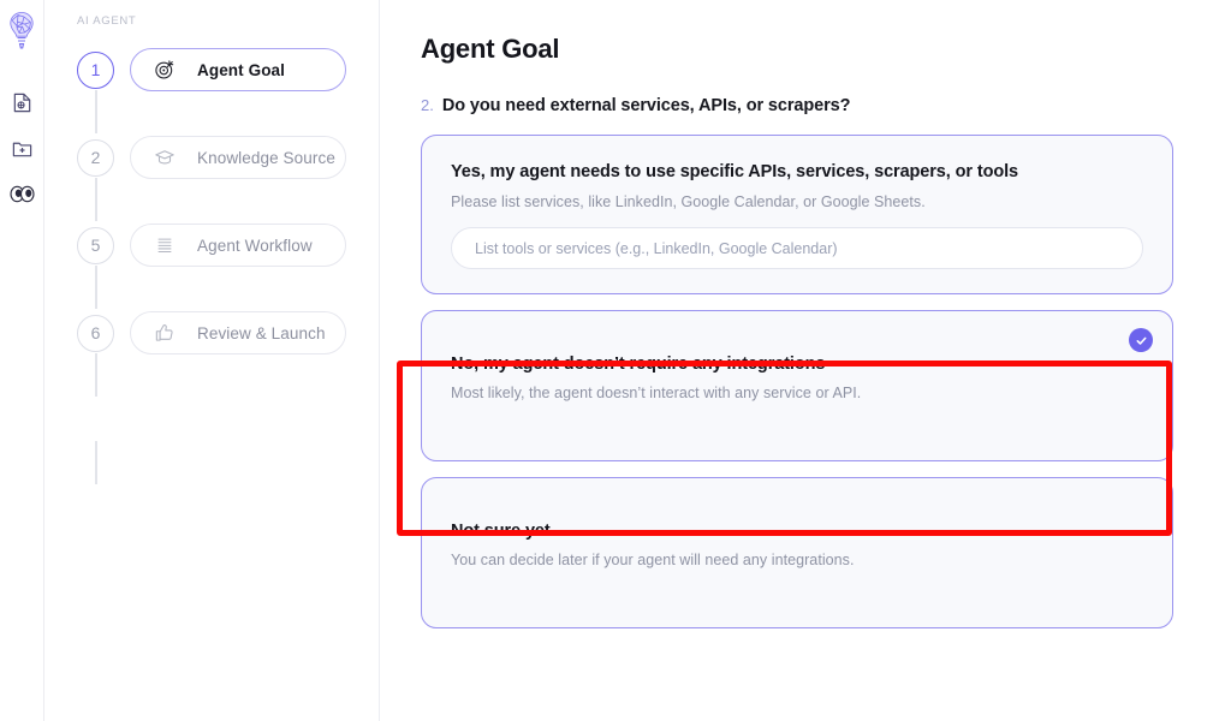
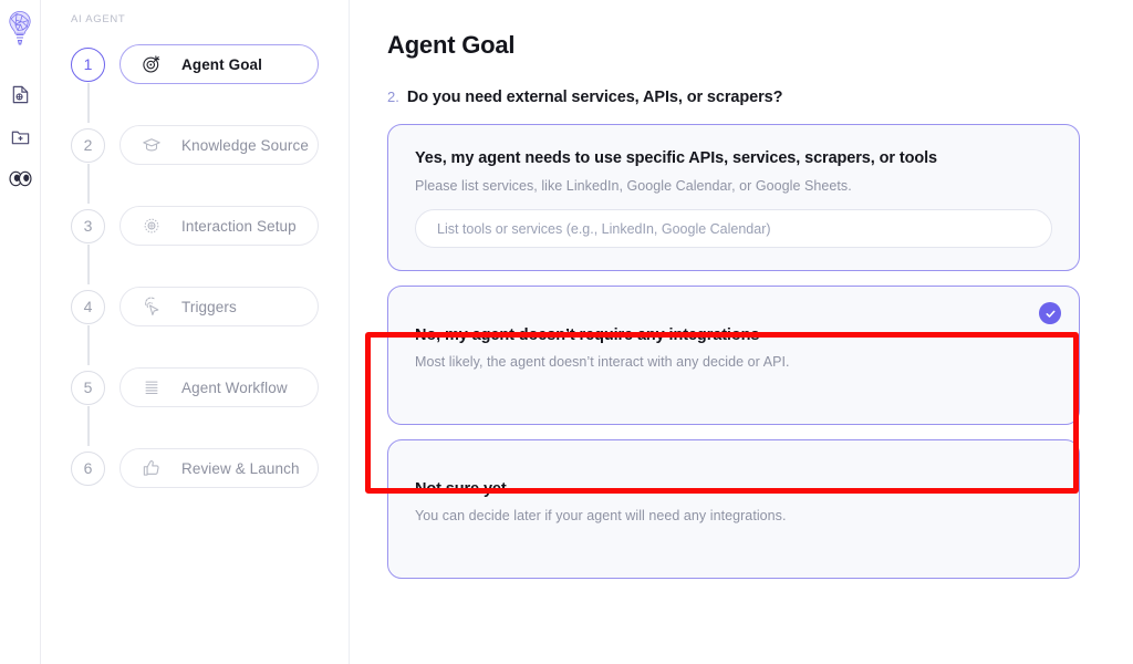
  AI AGENT
  1
  Agent Goal
  2
  Knowledge Source
+ 3
+ Interaction Setup
+ 4
+ Triggers
  5
  Agent Workflow
  6
  Review & Launch
  Agent Goal
  2.
  Do you need external services, APIs, or scrapers?
  Yes, my agent needs to use specific APIs, services, scrapers, or tools
  Please list services, like LinkedIn, Google Calendar, or Google Sheets.
  List tools or services (e.g., LinkedIn, Google Calendar)
  No, my agent doesn’t require any integrations
- Most likely, the agent doesn’t interact with any service or API.
+ Most likely, the agent doesn’t interact with any decide or API.
  Not sure yet
  You can decide later if your agent will need any integrations.
